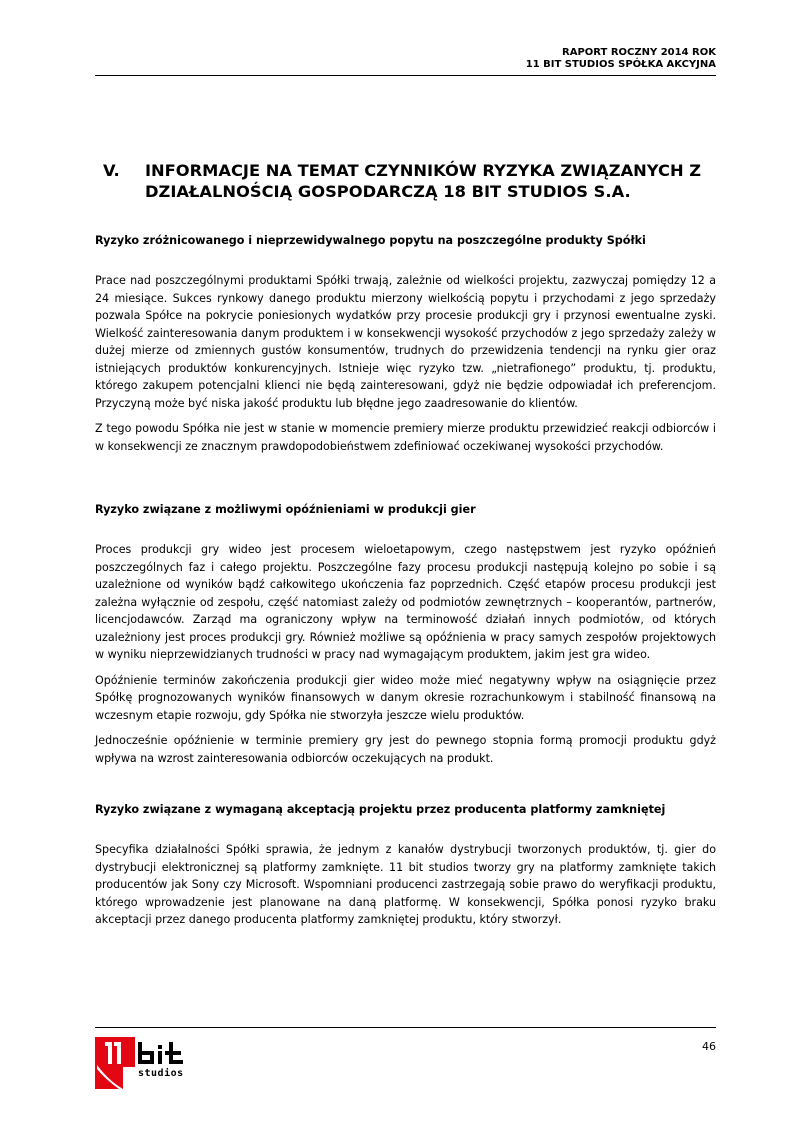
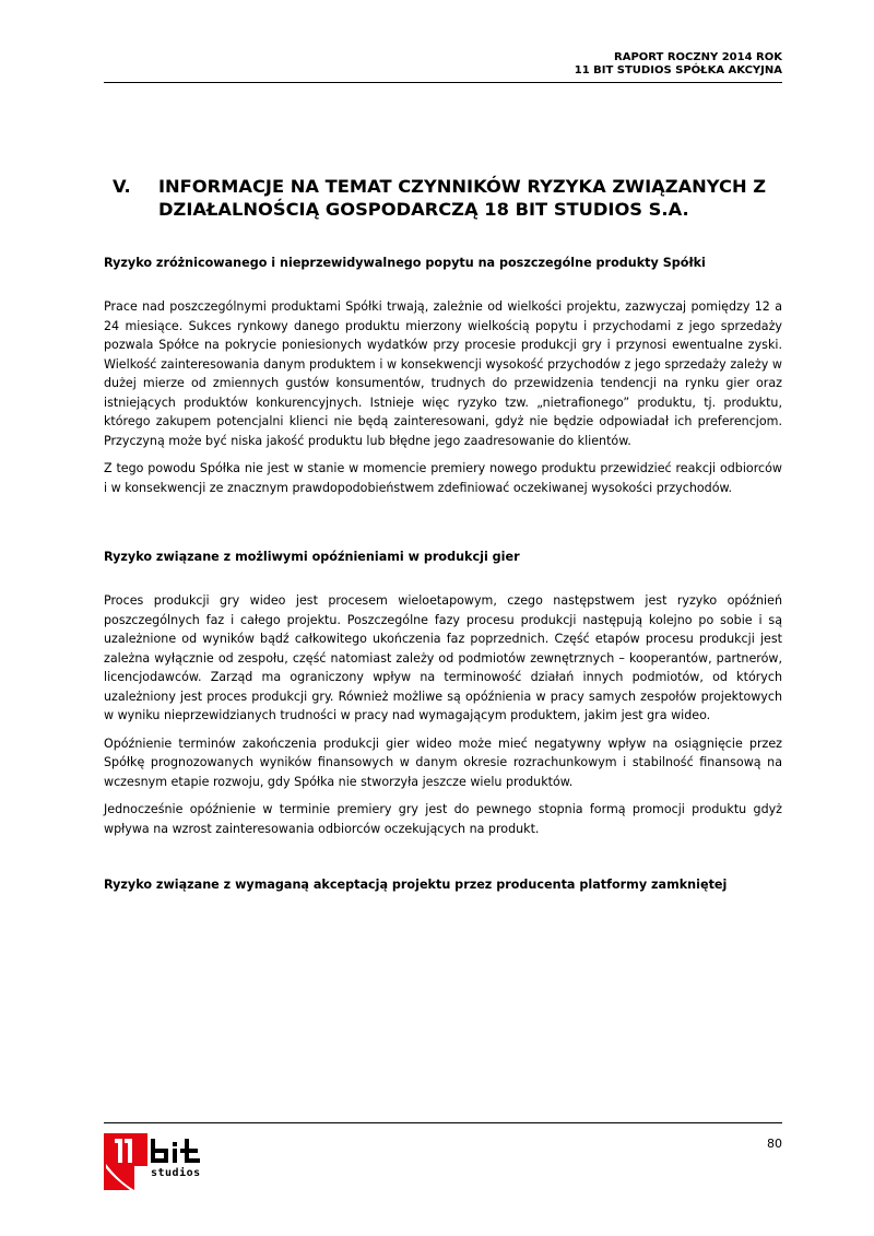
  RAPORT ROCZNY 2014 ROK
  11 BIT STUDIOS SPÓŁKA AKCYJNA
  V.
  INFORMACJE NA TEMAT CZYNNIKÓW RYZYKA ZWIĄZANYCH Z DZIAŁALNOŚCIĄ GOSPODARCZĄ 18 BIT STUDIOS S.A.
  Ryzyko zróżnicowanego i nieprzewidywalnego popytu na poszczególne produkty Spółki
  Prace nad poszczególnymi produktami Spółki trwają, zależnie od wielkości projektu, zazwyczaj pomiędzy 12 a 24 miesiące. Sukces rynkowy danego produktu mierzony wielkością popytu i przychodami z jego sprzedaży pozwala Spółce na pokrycie poniesionych wydatków przy procesie produkcji gry i przynosi ewentualne zyski. Wielkość zainteresowania danym produktem i w konsekwencji wysokość przychodów z jego sprzedaży zależy w dużej mierze od zmiennych gustów konsumentów, trudnych do przewidzenia tendencji na rynku gier oraz istniejących produktów konkurencyjnych. Istnieje więc ryzyko tzw. „nietrafionego” produktu, tj. produktu, którego zakupem potencjalni klienci nie będą zainteresowani, gdyż nie będzie odpowiadał ich preferencjom. Przyczyną może być niska jakość produktu lub błędne jego zaadresowanie do klientów.
- Z tego powodu Spółka nie jest w stanie w momencie premiery mierze produktu przewidzieć reakcji odbiorców i w konsekwencji ze znacznym prawdopodobieństwem zdefiniować oczekiwanej wysokości przychodów.
+ Z tego powodu Spółka nie jest w stanie w momencie premiery nowego produktu przewidzieć reakcji odbiorców i w konsekwencji ze znacznym prawdopodobieństwem zdefiniować oczekiwanej wysokości przychodów.
  Ryzyko związane z możliwymi opóźnieniami w produkcji gier
  Proces produkcji gry wideo jest procesem wieloetapowym, czego następstwem jest ryzyko opóźnień poszczególnych faz i całego projektu. Poszczególne fazy procesu produkcji następują kolejno po sobie i są uzależnione od wyników bądź całkowitego ukończenia faz poprzednich. Część etapów procesu produkcji jest zależna wyłącznie od zespołu, część natomiast zależy od podmiotów zewnętrznych – kooperantów, partnerów, licencjodawców. Zarząd ma ograniczony wpływ na terminowość działań innych podmiotów, od których uzależniony jest proces produkcji gry. Również możliwe są opóźnienia w pracy samych zespołów projektowych w wyniku nieprzewidzianych trudności w pracy nad wymagającym produktem, jakim jest gra wideo.
  Opóźnienie terminów zakończenia produkcji gier wideo może mieć negatywny wpływ na osiągnięcie przez Spółkę prognozowanych wyników finansowych w danym okresie rozrachunkowym i stabilność finansową na wczesnym etapie rozwoju, gdy Spółka nie stworzyła jeszcze wielu produktów.
  Jednocześnie opóźnienie w terminie premiery gry jest do pewnego stopnia formą promocji produktu gdyż wpływa na wzrost zainteresowania odbiorców oczekujących na produkt.
  Ryzyko związane z wymaganą akceptacją projektu przez producenta platformy zamkniętej
- Specyfika działalności Spółki sprawia, że jednym z kanałów dystrybucji tworzonych produktów, tj. gier do dystrybucji elektronicznej są platformy zamknięte. 11 bit studios tworzy gry na platformy zamknięte takich producentów jak Sony czy Microsoft. Wspomniani producenci zastrzegają sobie prawo do weryfikacji produktu, którego wprowadzenie jest planowane na daną platformę. W konsekwencji, Spółka ponosi ryzyko braku akceptacji przez danego producenta platformy zamkniętej produktu, który stworzył.
  studios
- 46
+ 80
